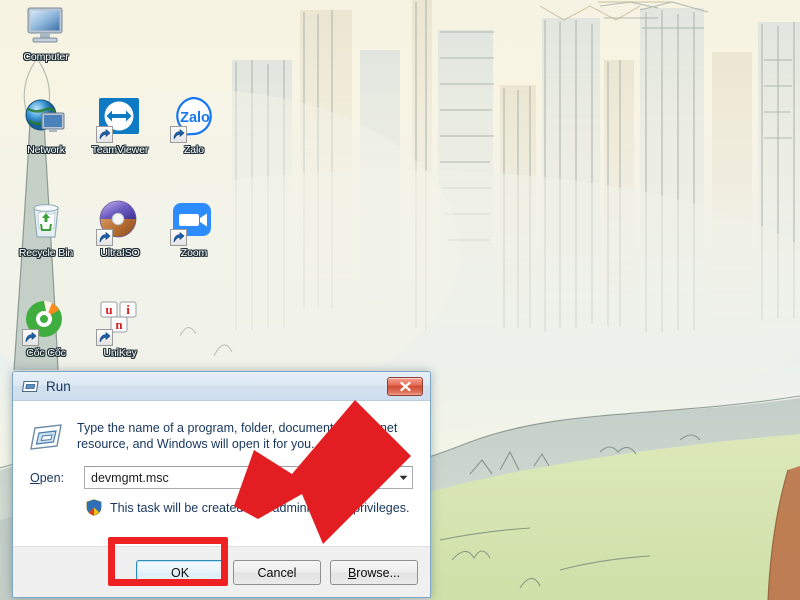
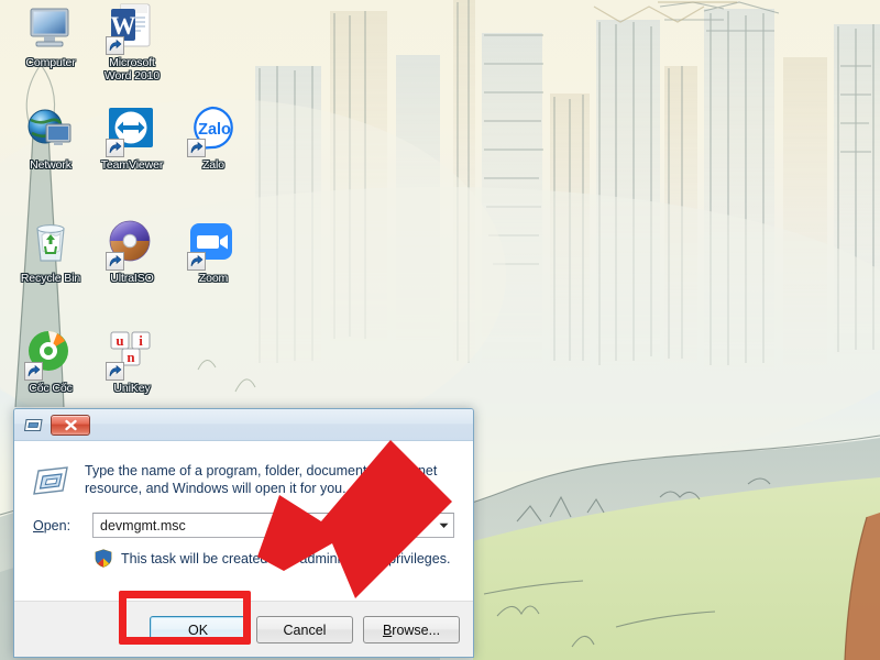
  Computer
+ W
+ Microsoft
+ Word 2010
  Network
  TeamViewer
  Zalo
  Zalo
  Recycle Bin
  UltraISO
  Zoom
  Cốc Cốc
  u
  i
  n
  UniKey
- Run
  Type the name of a program, folder, documennet resource, and Windows will open it for you.
  Open:
  devmgmt.msc
  OK
  Cancel
  B
  rowse...
